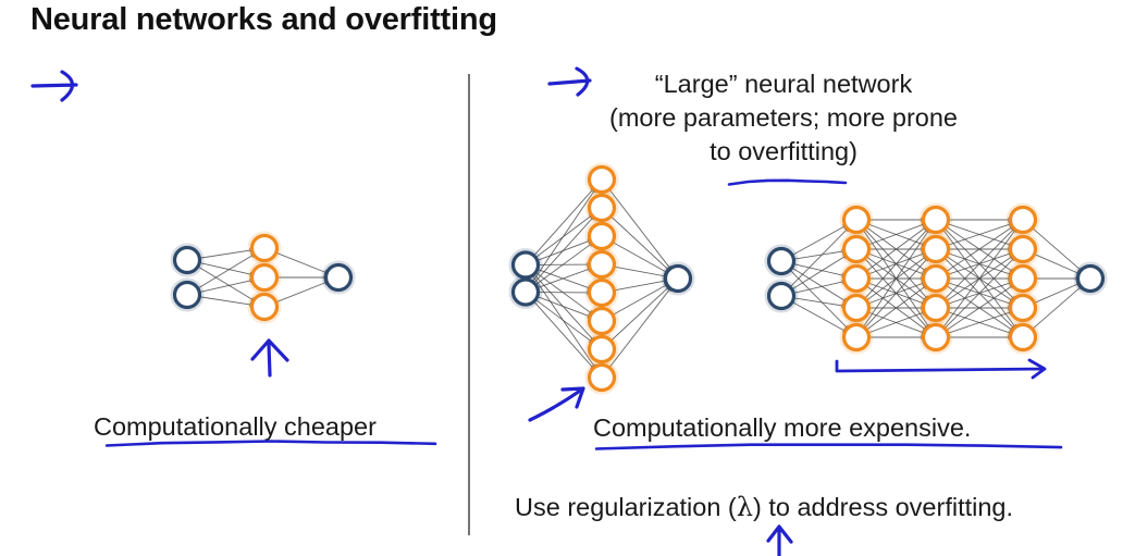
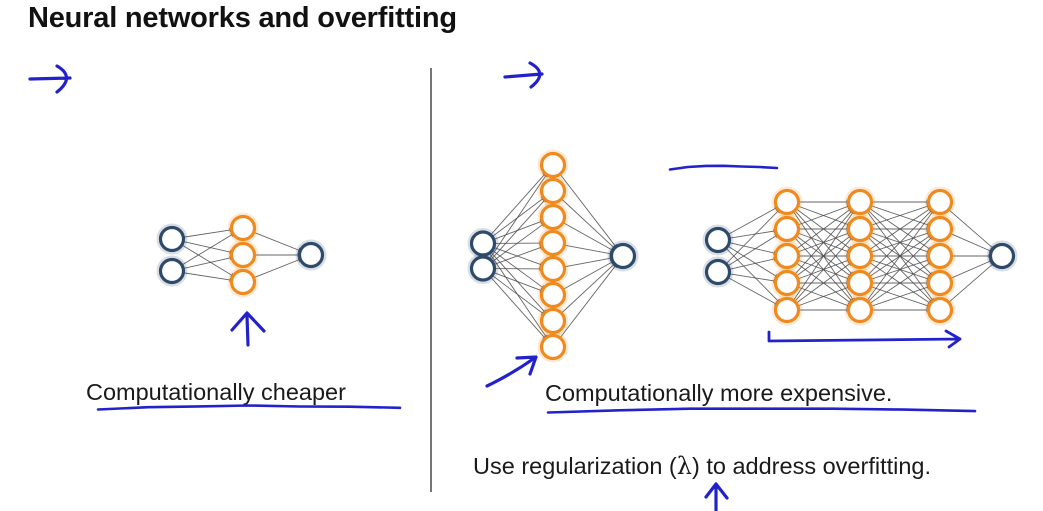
  Neural networks and overfitting
- “Large” neural network
- (more parameters; more prone
- to overfitting)
  Computationally cheaper
  Computationally more expensive.
  Use regularization (λ) to address overfitting.
